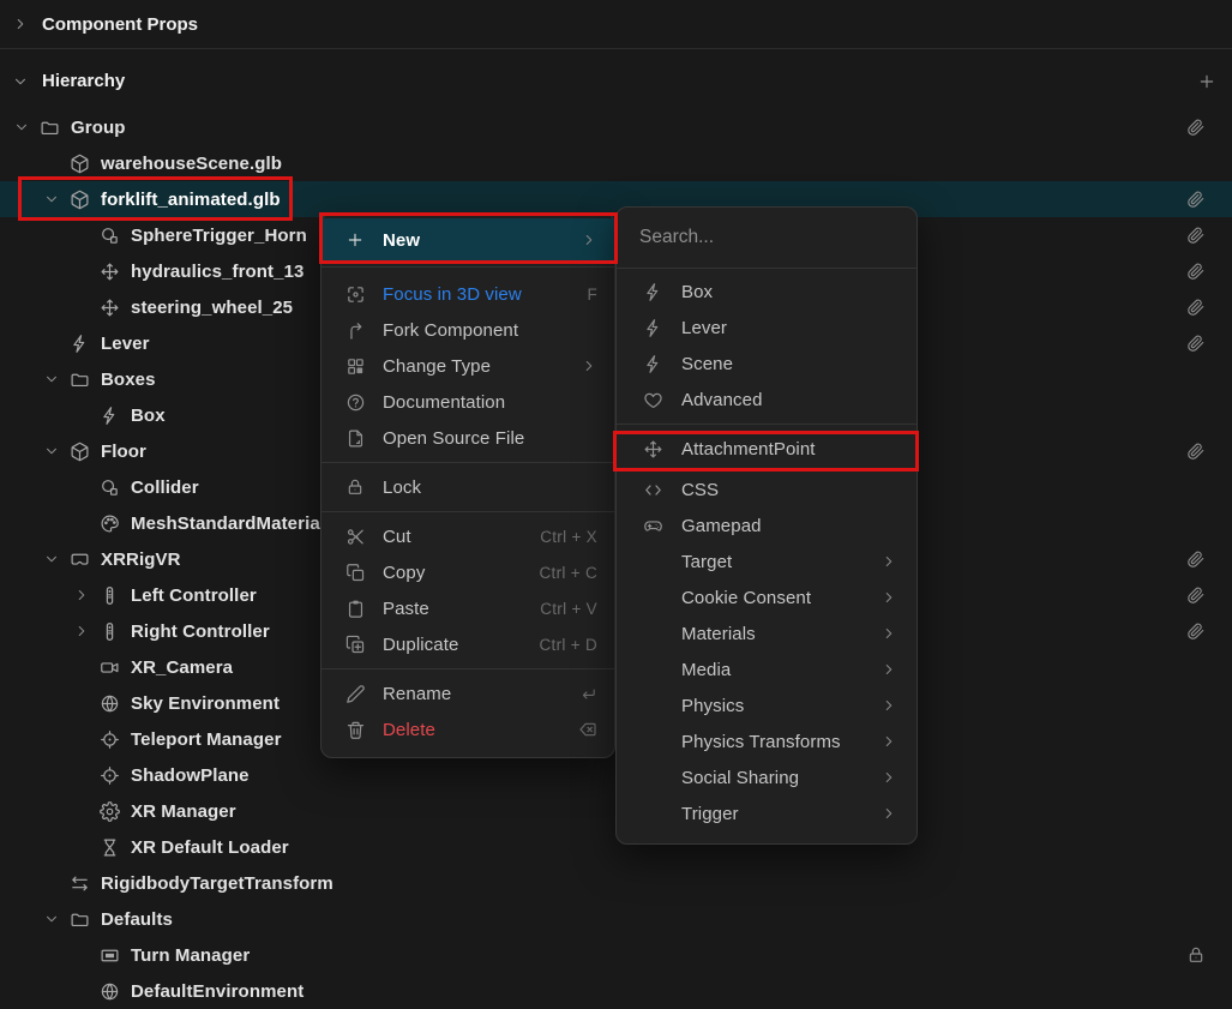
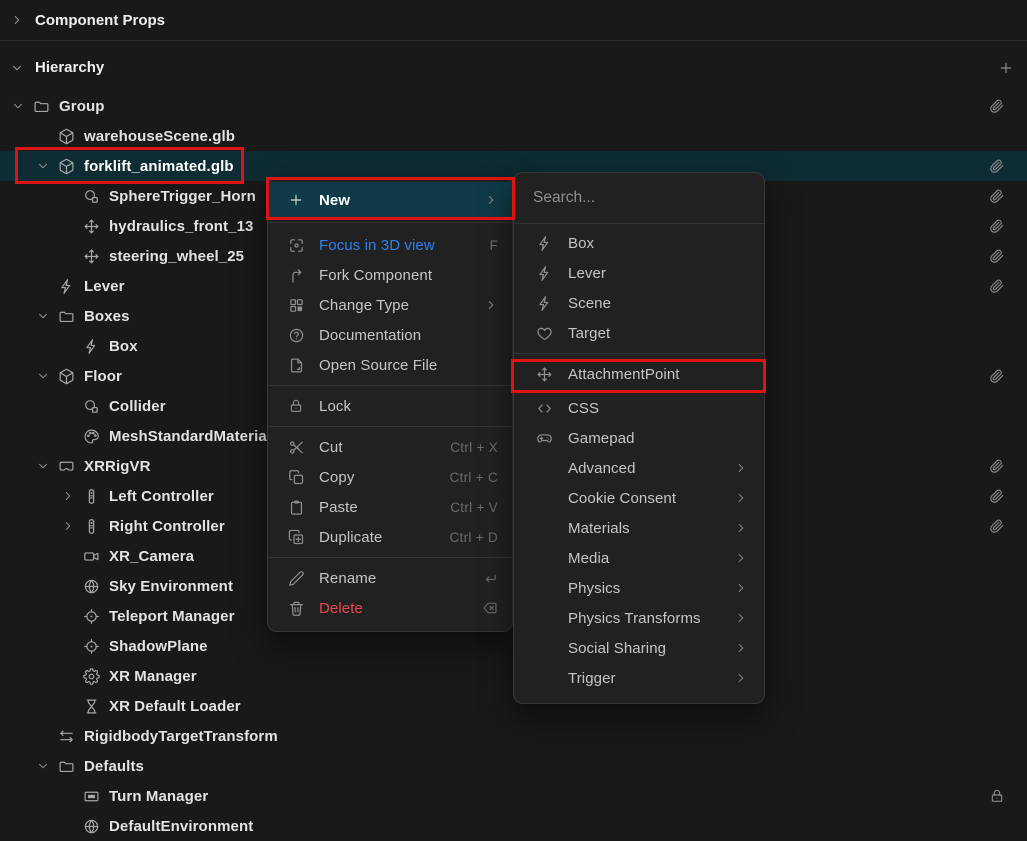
  Component Props
  Hierarchy
  Group
  warehouseScene.glb
  forklift_animated.glb
  SphereTrigger_Horn
  hydraulics_front_13
  steering_wheel_25
  Lever
  Boxes
  Box
  Floor
  Collider
  MeshStandardMateria
  XRRigVR
  Left Controller
  Right Controller
  XR_Camera
  Sky Environment
  Teleport Manager
  ShadowPlane
  XR Manager
  XR Default Loader
  RigidbodyTargetTransform
  Defaults
  Turn Manager
  DefaultEnvironment
  New
  Focus in 3D view
  F
  Fork Component
  Change Type
  Documentation
  Open Source File
  Lock
  Cut
  Ctrl + X
  Copy
  Ctrl + C
  Paste
  Ctrl + V
  Duplicate
  Ctrl + D
  Rename
  Delete
  Search...
  Box
  Lever
  Scene
- Advanced
+ Target
  AttachmentPoint
  CSS
  Gamepad
- Target
+ Advanced
  Cookie Consent
  Materials
  Media
  Physics
  Physics Transforms
  Social Sharing
  Trigger
